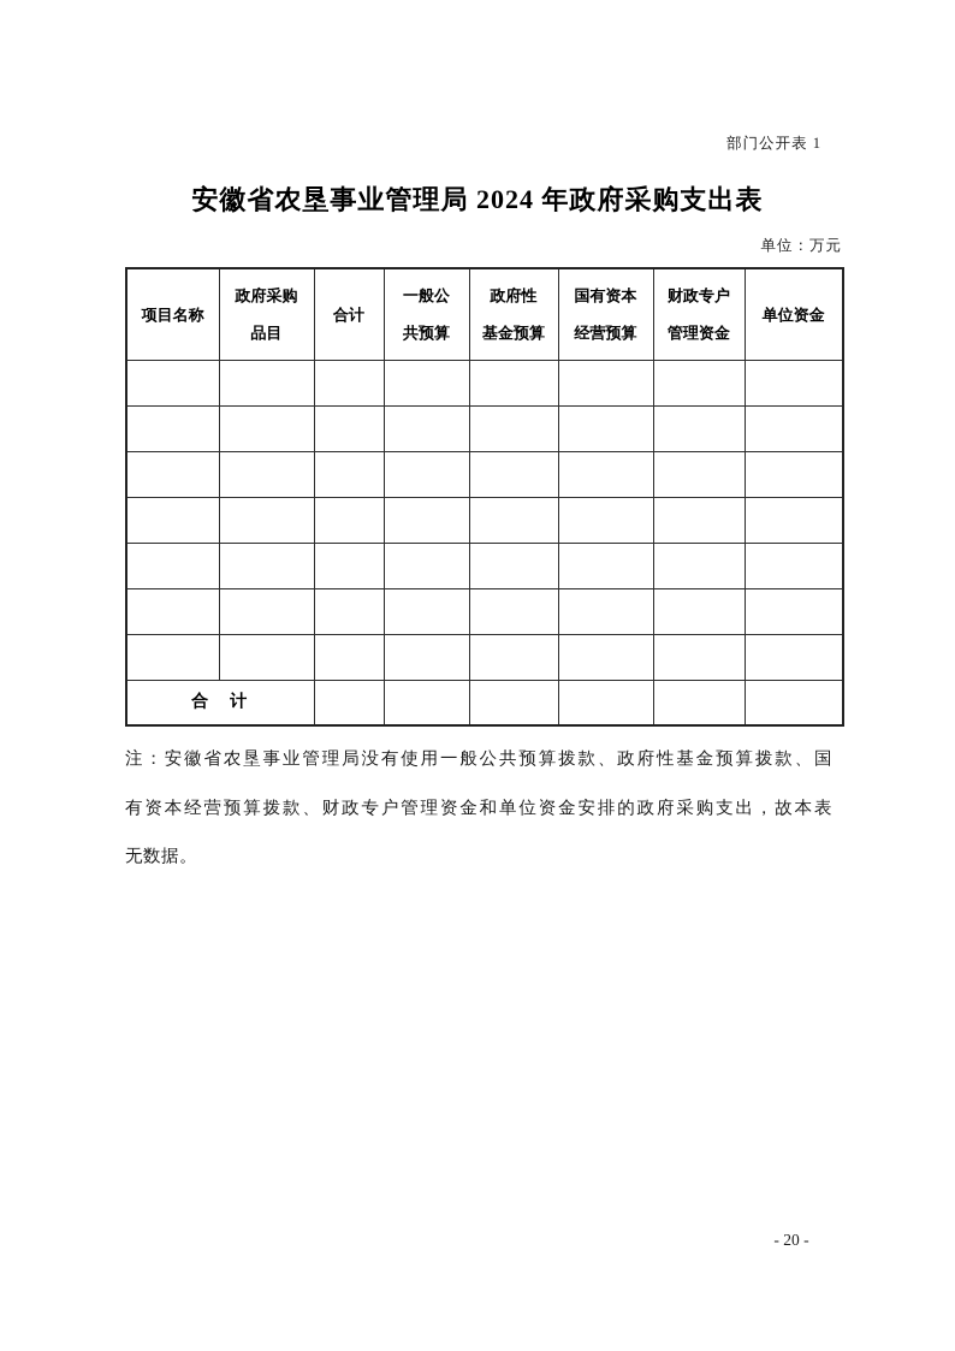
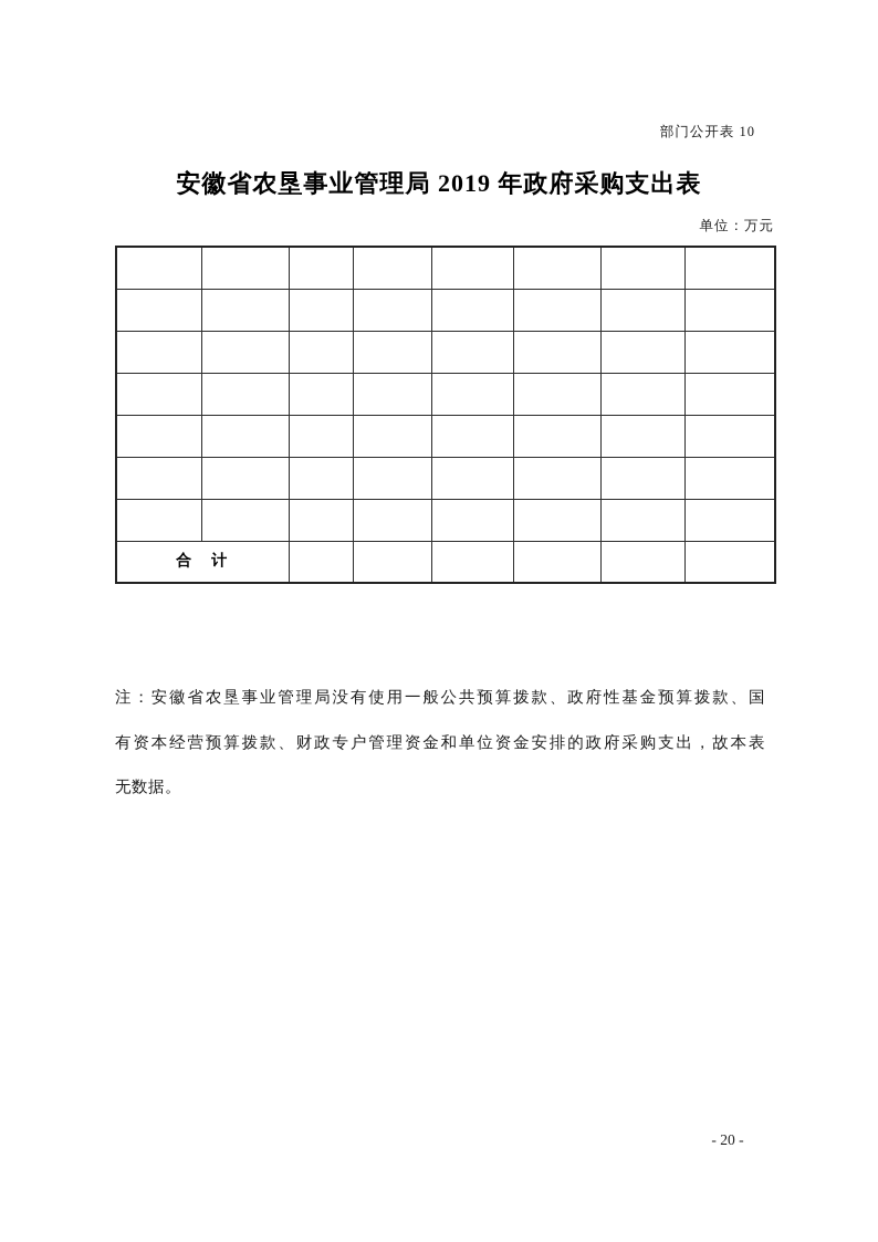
- 部门公开表 1
+ 部门公开表 10
- 安徽省农垦事业管理局 2024 年政府采购支出表
+ 安徽省农垦事业管理局 2019 年政府采购支出表
  单位：万元
- 项目名称	政府采购 品目	合计	一般公 共预算	政府性 基金预算	国有资本 经营预算	财政专户 管理资金	单位资金
  合 计
  注：安徽省农垦事业管理局没有使用一般公共预算拨款、政府性基金预算拨款、国
  有资本经营预算拨款、财政专户管理资金和单位资金安排的政府采购支出，故本表
  无数据。
  - 20 -
